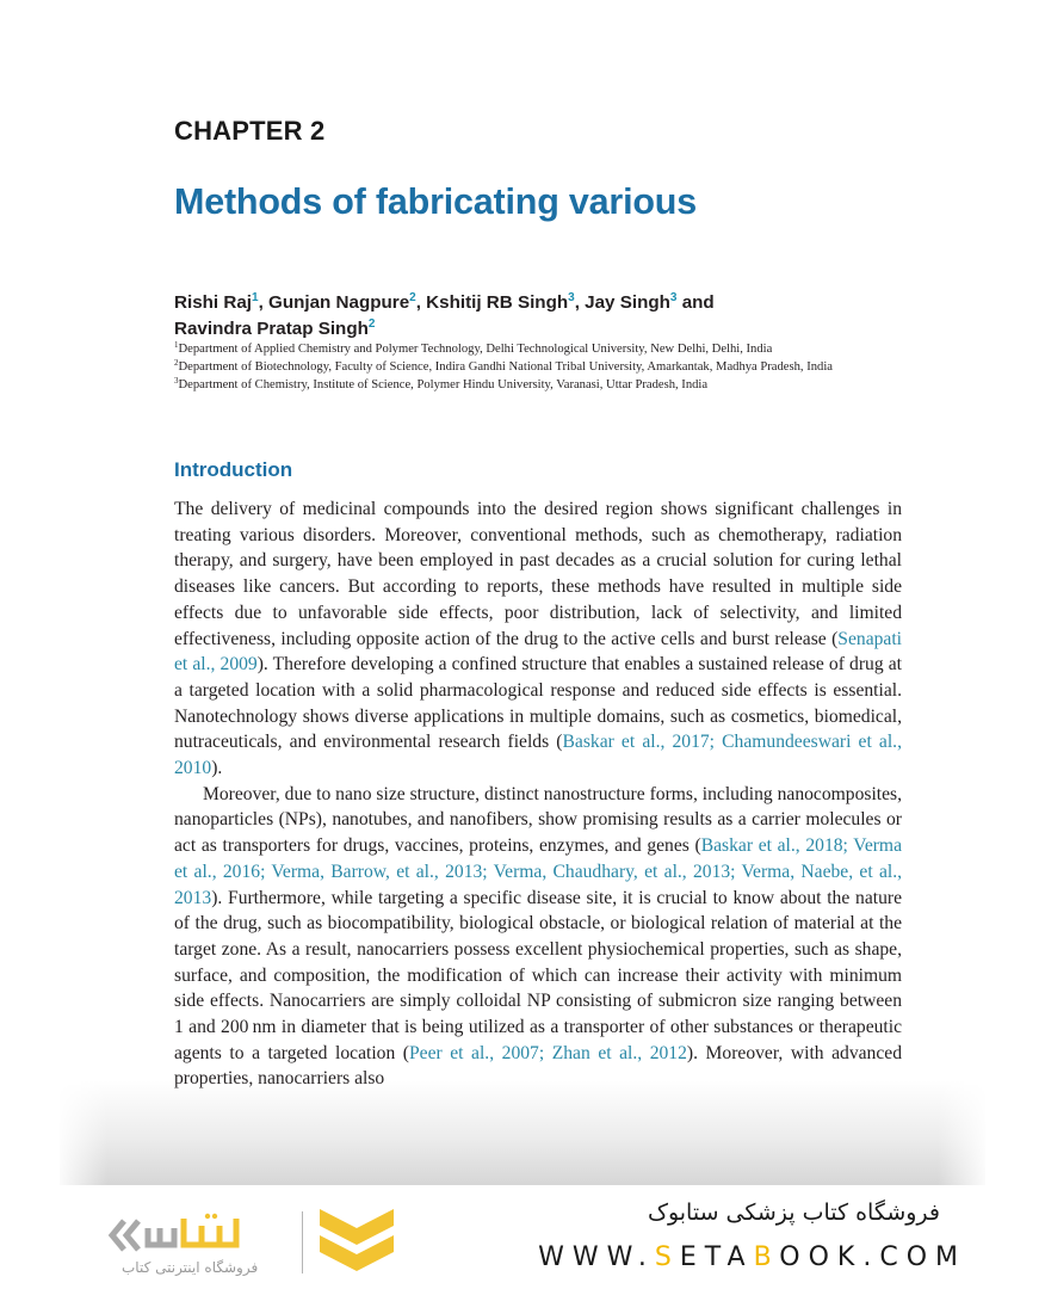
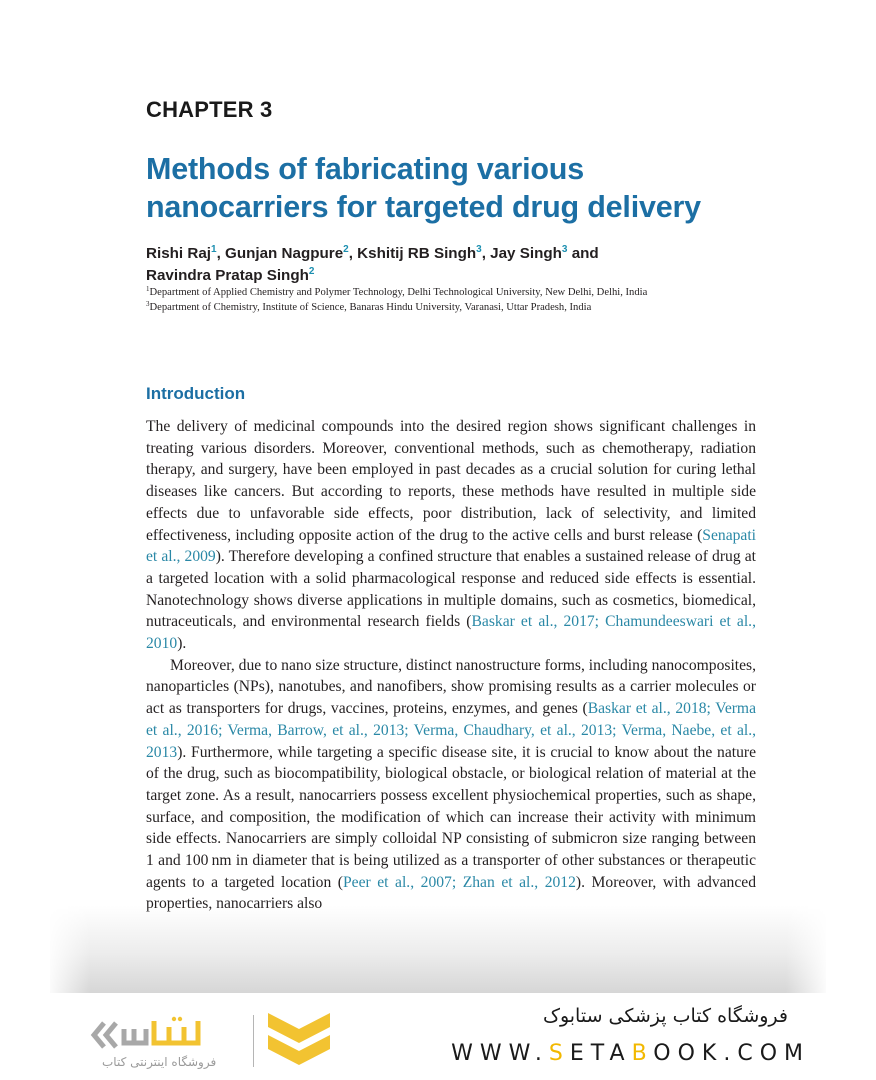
- CHAPTER 2
+ CHAPTER 3
  Methods of fabricating various
+ nanocarriers for targeted drug delivery
  Rishi Raj1, Gunjan Nagpure2, Kshitij RB Singh3, Jay Singh3 and
  Ravindra Pratap Singh2
  1Department of Applied Chemistry and Polymer Technology, Delhi Technological University, New Delhi, Delhi, India
- 2Department of Biotechnology, Faculty of Science, Indira Gandhi National Tribal University, Amarkantak, Madhya Pradesh, India
- 3Department of Chemistry, Institute of Science, Polymer Hindu University, Varanasi, Uttar Pradesh, India
+ 3Department of Chemistry, Institute of Science, Banaras Hindu University, Varanasi, Uttar Pradesh, India
  Introduction
  The delivery of medicinal compounds into the desired region shows significant chal­lenges in treating various disorders. Moreover, conventional methods, such as chemo­therapy, radiation therapy, and surgery, have been employed in past decades as a crucial solution for curing lethal diseases like cancers. But according to reports, these methods have resulted in multiple side effects due to unfavorable side effects, poor dis­tribution, lack of selectivity, and limited effectiveness, including opposite action of the drug to the active cells and burst release (Senapati et al., 2009). Therefore developing a confined structure that enables a sustained release of drug at a targeted location with a solid pharmacological response and reduced side effects is essential. Nanotechnology shows diverse applications in multiple domains, such as cosmetics, biomedical, nutra­ceuticals, and environmental research fields (Baskar et al., 2017; Chamundeeswari et al., 2010).
- Moreover, due to nano size structure, distinct nanostructure forms, including nanocomposites, nanoparticles (NPs), nanotubes, and nanofibers, show promising results as a carrier molecules or act as transporters for drugs, vaccines, proteins, enzymes, and genes (Baskar et al., 2018; Verma et al., 2016; Verma, Barrow, et al., 2013; Verma, Chaudhary, et al., 2013; Verma, Naebe, et al., 2013). Furthermore, while targeting a specific disease site, it is crucial to know about the nature of the drug, such as biocompatibility, biological obstacle, or biological relation of material at the target zone. As a result, nanocarriers possess excellent physiochemical properties, such as shape, surface, and composition, the modification of which can increase their activity with minimum side effects. Nanocarriers are simply colloidal NP consisting of submicron size ranging between 1 and 200 nm in diameter that is being utilized as a transporter of other substances or therapeutic agents to a targeted location (Peer et al., 2007; Zhan et al., 2012). Moreover, with advanced properties, nanocarriers also
+ Moreover, due to nano size structure, distinct nanostructure forms, including nanocomposites, nanoparticles (NPs), nanotubes, and nanofibers, show promising results as a carrier molecules or act as transporters for drugs, vaccines, proteins, enzymes, and genes (Baskar et al., 2018; Verma et al., 2016; Verma, Barrow, et al., 2013; Verma, Chaudhary, et al., 2013; Verma, Naebe, et al., 2013). Furthermore, while targeting a specific disease site, it is crucial to know about the nature of the drug, such as biocompatibility, biological obstacle, or biological relation of material at the target zone. As a result, nanocarriers possess excellent physiochemical properties, such as shape, surface, and composition, the modification of which can increase their activity with minimum side effects. Nanocarriers are simply colloidal NP consisting of submicron size ranging between 1 and 100 nm in diameter that is being utilized as a transporter of other substances or therapeutic agents to a targeted location (Peer et al., 2007; Zhan et al., 2012). Moreover, with advanced properties, nanocarriers also
  فروشگاه اینترنتی کتاب
  فروشگاه کتاب پزشکی ستابوک
  WWW.SETABOOK.COM
